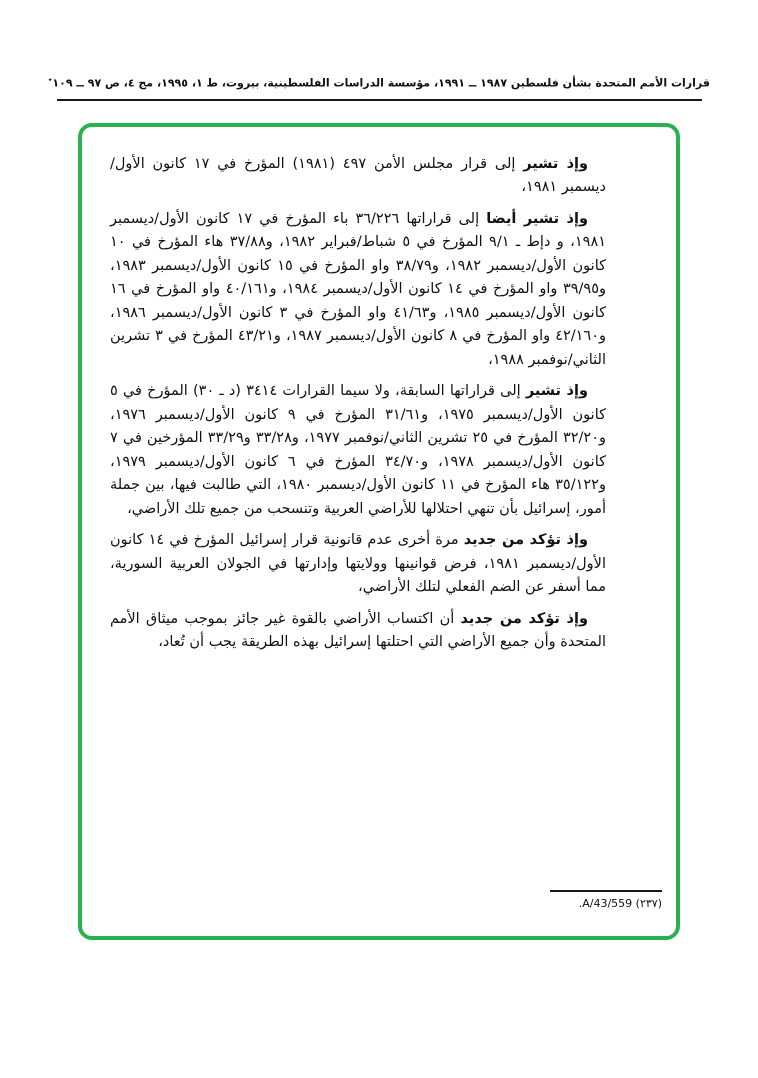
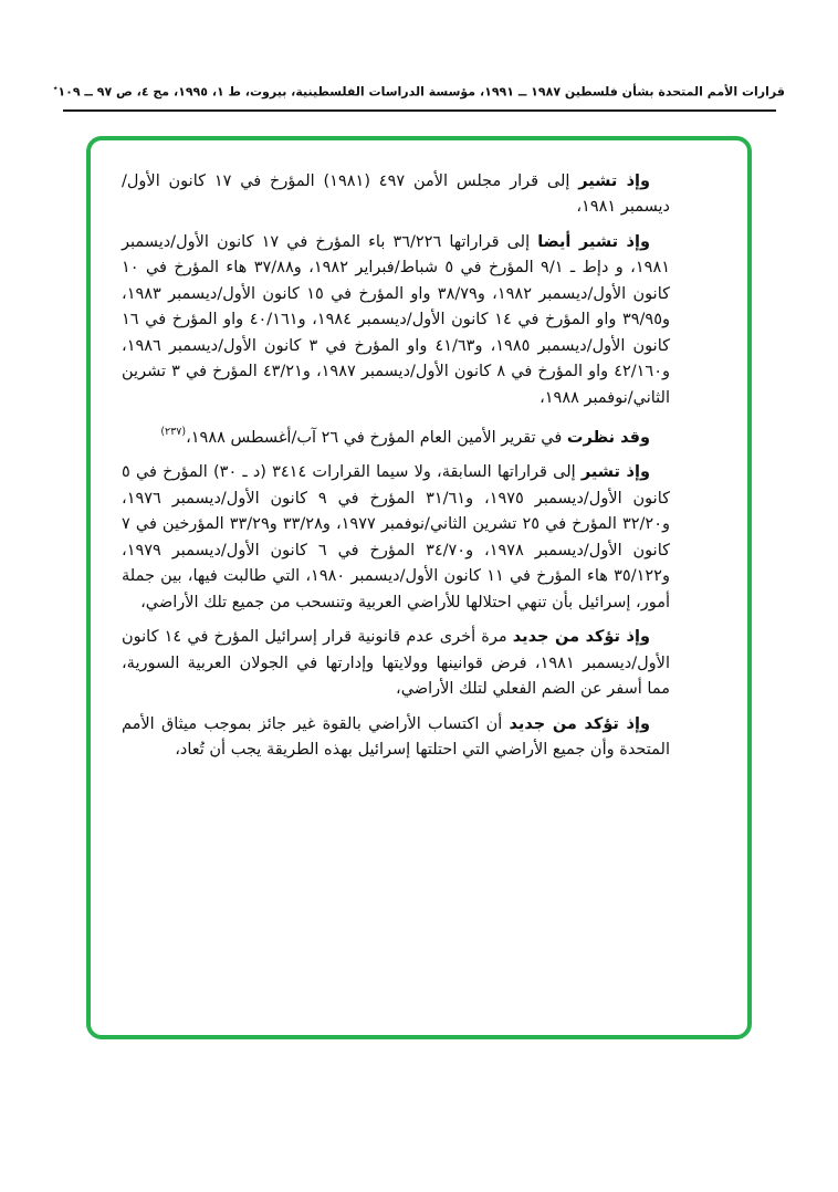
  قرارات الأمم المتحدة بشأن فلسطين ١٩٨٧ ــ ١٩٩١، مؤسسة الدراسات الفلسطينية، بيروت، ط ١، ١٩٩٥، مج ٤، ص ٩٧ ــ ١٠٩٭
  وإذ تشير إلى قرار مجلس الأمن ٤٩٧ (١٩٨١) المؤرخ في ١٧ كانون الأول/ديسمبر ١٩٨١،
  وإذ تشير أيضا إلى قراراتها ٣٦/٢٢٦ باء المؤرخ في ١٧ كانون الأول/ديسمبر ١٩٨١، و دإط ـ ٩/١ المؤرخ في ٥ شباط/فبراير ١٩٨٢، و٣٧/٨٨ هاء المؤرخ في ١٠ كانون الأول/ديسمبر ١٩٨٢، و٣٨/٧٩ واو المؤرخ في ١٥ كانون الأول/ديسمبر ١٩٨٣، و٣٩/٩٥ واو المؤرخ في ١٤ كانون الأول/ديسمبر ١٩٨٤، و٤٠/١٦١ واو المؤرخ في ١٦ كانون الأول/ديسمبر ١٩٨٥، و٤١/٦٣ واو المؤرخ في ٣ كانون الأول/ديسمبر ١٩٨٦، و٤٢/١٦٠ واو المؤرخ في ٨ كانون الأول/ديسمبر ١٩٨٧، و٤٣/٢١ المؤرخ في ٣ تشرين الثاني/نوفمبر ١٩٨٨،
+ وقد نظرت في تقرير الأمين العام المؤرخ في ٢٦ آب/أغسطس ١٩٨٨،(٢٣٧)
  وإذ تشير إلى قراراتها السابقة، ولا سيما القرارات ٣٤١٤ (د ـ ٣٠) المؤرخ في ٥ كانون الأول/ديسمبر ١٩٧٥، و٣١/٦١ المؤرخ في ٩ كانون الأول/ديسمبر ١٩٧٦، و٣٢/٢٠ المؤرخ في ٢٥ تشرين الثاني/نوفمبر ١٩٧٧، و٣٣/٢٨ و٣٣/٢٩ المؤرخين في ٧ كانون الأول/ديسمبر ١٩٧٨، و٣٤/٧٠ المؤرخ في ٦ كانون الأول/ديسمبر ١٩٧٩، و٣٥/١٢٢ هاء المؤرخ في ١١ كانون الأول/ديسمبر ١٩٨٠، التي طالبت فيها، بين جملة أمور، إسرائيل بأن تنهي احتلالها للأراضي العربية وتنسحب من جميع تلك الأراضي،
  وإذ تؤكد من جديد مرة أخرى عدم قانونية قرار إسرائيل المؤرخ في ١٤ كانون الأول/ديسمبر ١٩٨١، فرض قوانينها وولايتها وإدارتها في الجولان العربية السورية، مما أسفر عن الضم الفعلي لتلك الأراضي،
  وإذ تؤكد من جديد أن اكتساب الأراضي بالقوة غير جائز بموجب ميثاق الأمم المتحدة وأن جميع الأراضي التي احتلتها إسرائيل بهذه الطريقة يجب أن تُعاد،
- (٢٣٧) A/43/559.
